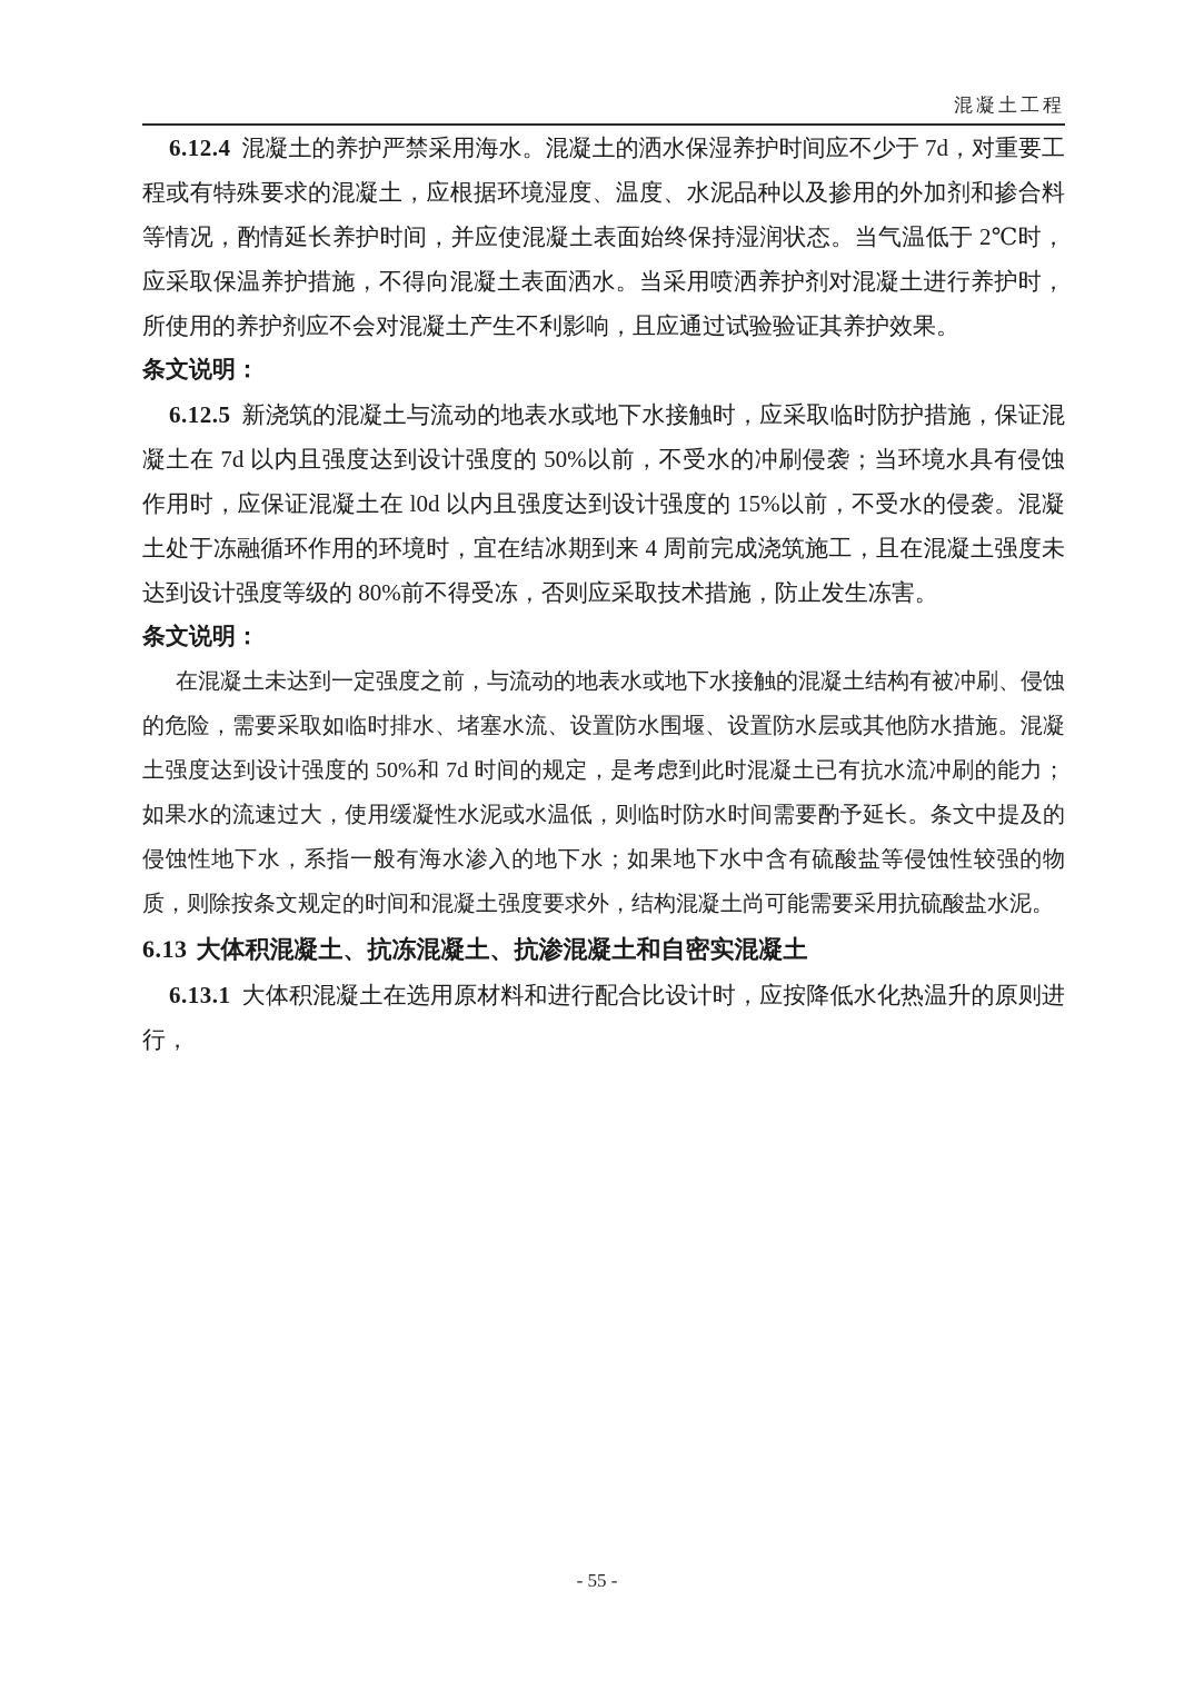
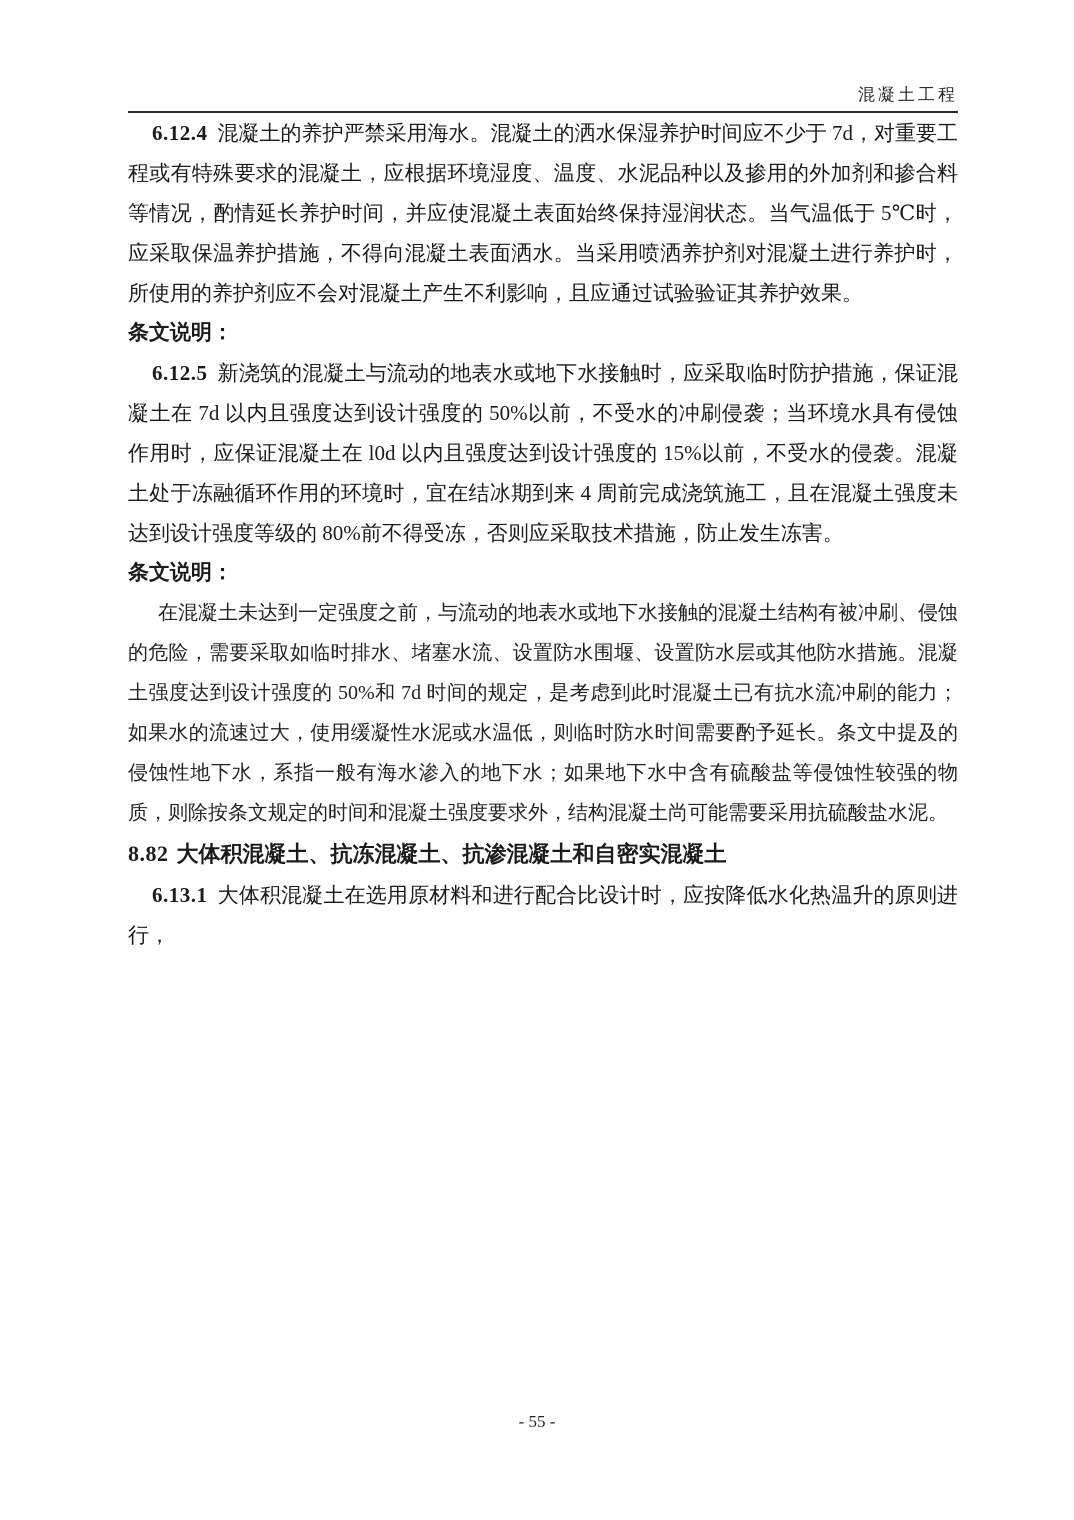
  混凝土工程
- 6.12.4 混凝土的养护严禁采用海水。混凝土的洒水保湿养护时间应不少于 7d，对重要工程或有特殊要求的混凝土，应根据环境湿度、温度、水泥品种以及掺用的外加剂和掺合料等情况，酌情延长养护时间，并应使混凝土表面始终保持湿润状态。当气温低于 2℃时，应采取保温养护措施，不得向混凝土表面洒水。当采用喷洒养护剂对混凝土进行养护时，所使用的养护剂应不会对混凝土产生不利影响，且应通过试验验证其养护效果。
+ 6.12.4 混凝土的养护严禁采用海水。混凝土的洒水保湿养护时间应不少于 7d，对重要工程或有特殊要求的混凝土，应根据环境湿度、温度、水泥品种以及掺用的外加剂和掺合料等情况，酌情延长养护时间，并应使混凝土表面始终保持湿润状态。当气温低于 5℃时，应采取保温养护措施，不得向混凝土表面洒水。当采用喷洒养护剂对混凝土进行养护时，所使用的养护剂应不会对混凝土产生不利影响，且应通过试验验证其养护效果。
  条文说明：
  6.12.5 新浇筑的混凝土与流动的地表水或地下水接触时，应采取临时防护措施，保证混凝土在 7d 以内且强度达到设计强度的 50%以前，不受水的冲刷侵袭；当环境水具有侵蚀作用时，应保证混凝土在 l0d 以内且强度达到设计强度的 15%以前，不受水的侵袭。混凝土处于冻融循环作用的环境时，宜在结冰期到来 4 周前完成浇筑施工，且在混凝土强度未达到设计强度等级的 80%前不得受冻，否则应采取技术措施，防止发生冻害。
  条文说明：
  在混凝土未达到一定强度之前，与流动的地表水或地下水接触的混凝土结构有被冲刷、侵蚀的危险，需要采取如临时排水、堵塞水流、设置防水围堰、设置防水层或其他防水措施。混凝土强度达到设计强度的 50%和 7d 时间的规定，是考虑到此时混凝土已有抗水流冲刷的能力；如果水的流速过大，使用缓凝性水泥或水温低，则临时防水时间需要酌予延长。条文中提及的侵蚀性地下水，系指一般有海水渗入的地下水；如果地下水中含有硫酸盐等侵蚀性较强的物质，则除按条文规定的时间和混凝土强度要求外，结构混凝土尚可能需要采用抗硫酸盐水泥。
- 6.13 大体积混凝土、抗冻混凝土、抗渗混凝土和自密实混凝土
+ 8.82 大体积混凝土、抗冻混凝土、抗渗混凝土和自密实混凝土
  6.13.1 大体积混凝土在选用原材料和进行配合比设计时，应按降低水化热温升的原则进行，
  - 55 -
